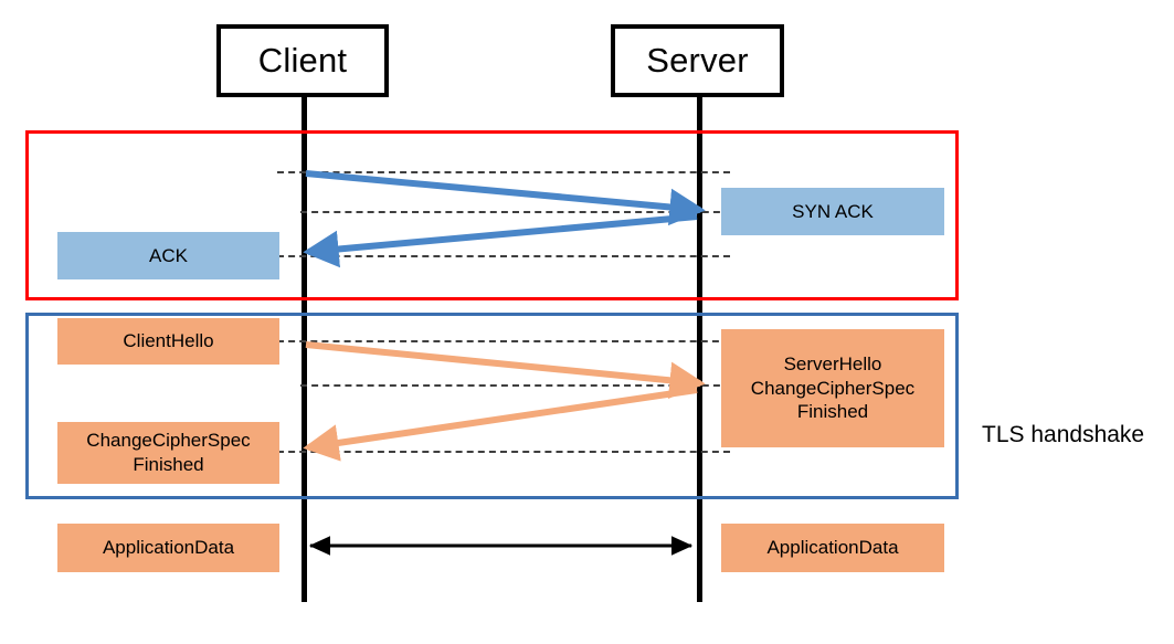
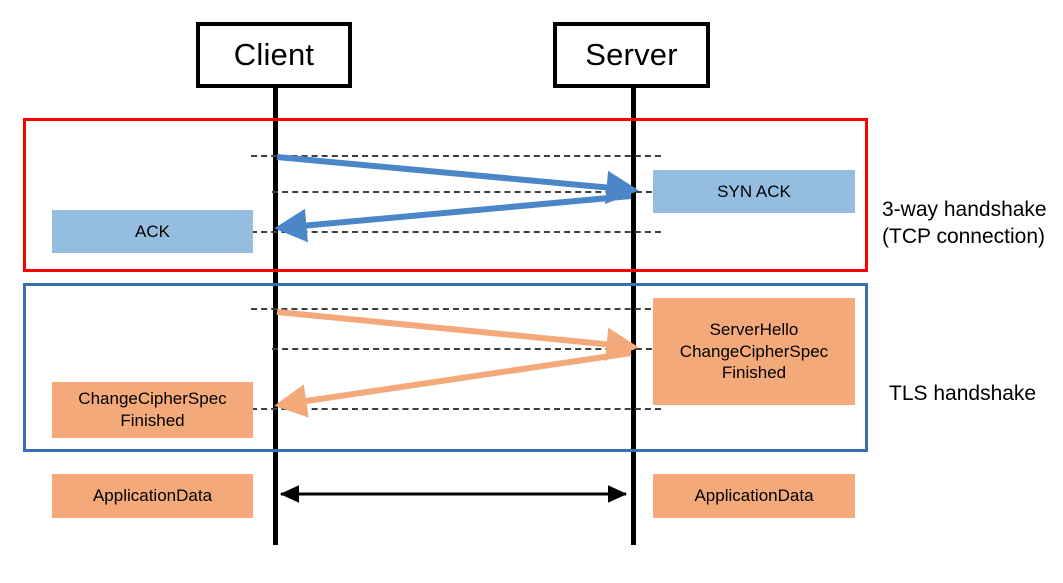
  Client
  Server
  SYN ACK
  ACK
- ClientHello
  ServerHello
  ChangeCipherSpec
  Finished
  ChangeCipherSpec
  Finished
  ApplicationData
  ApplicationData
+ 3-way handshake
+ (TCP connection)
  TLS handshake
